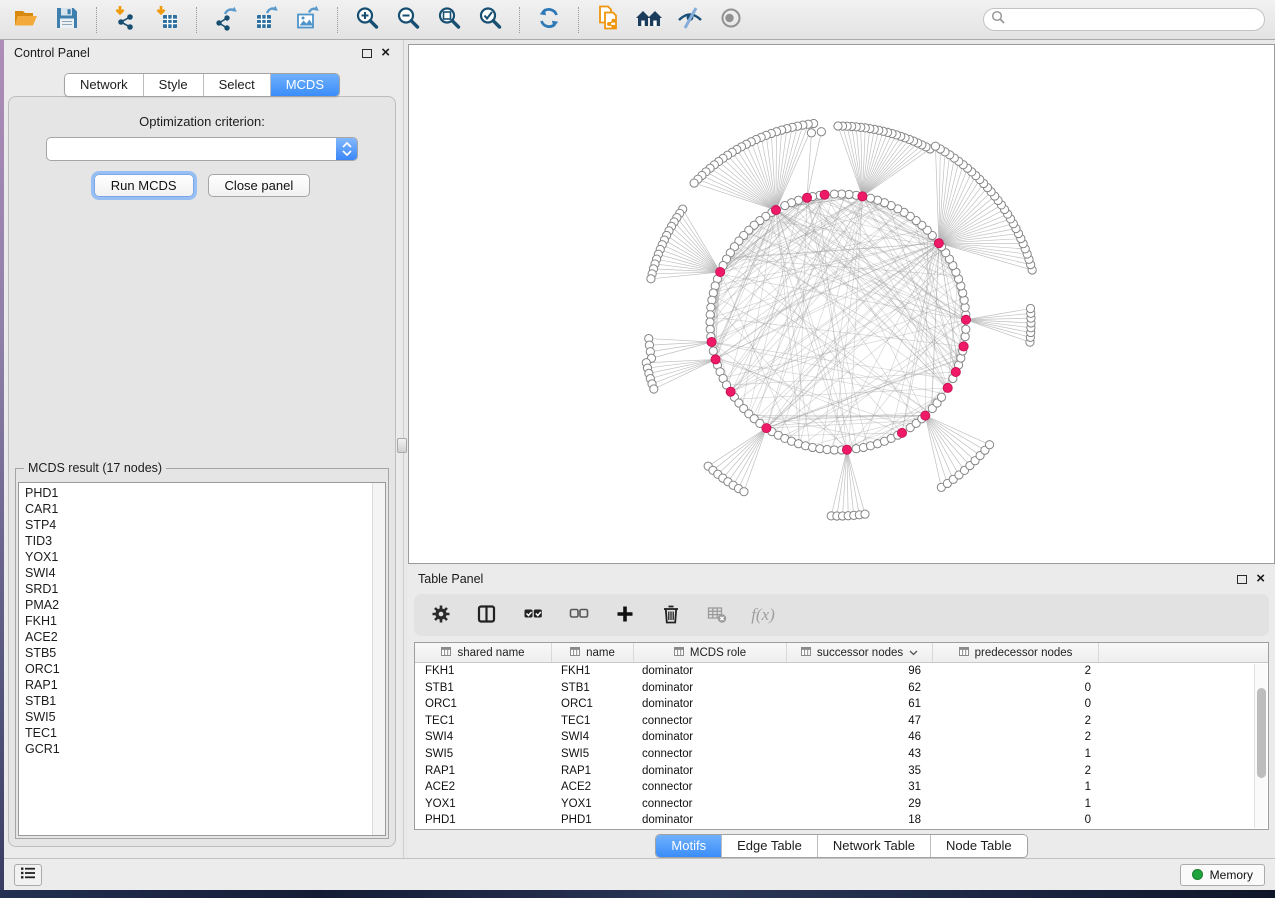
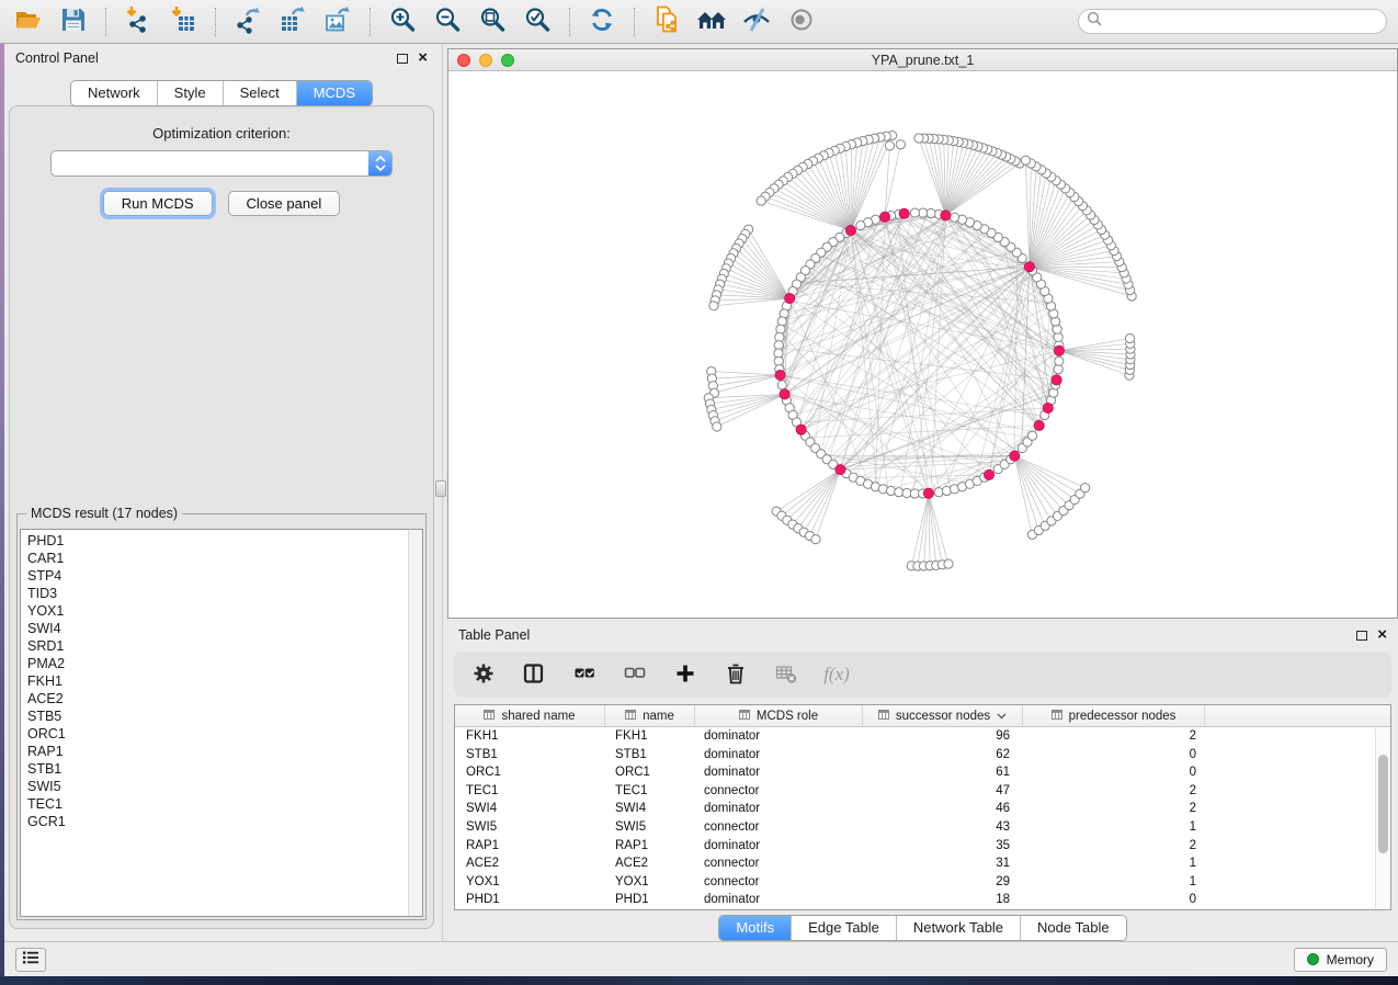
  Control Panel
  ×
  Network
  Style
  Select
  MCDS
  Optimization criterion:
  Run MCDS
  Close panel
  MCDS result (17 nodes)
  PHD1
  CAR1
  STP4
  TID3
  YOX1
  SWI4
  SRD1
  PMA2
  FKH1
  ACE2
  STB5
  ORC1
  RAP1
  STB1
  SWI5
  TEC1
  GCR1
+ YPA_prune.txt_1
  Table Panel
  ×
  f(x)
  shared name
  name
  MCDS role
  successor nodes
  predecessor nodes
  FKH1
  FKH1
  dominator
  96
  2
  STB1
  STB1
  dominator
  62
  0
  ORC1
  ORC1
  dominator
  61
  0
  TEC1
  TEC1
  connector
  47
  2
  SWI4
  SWI4
  dominator
  46
  2
  SWI5
  SWI5
  connector
  43
  1
  RAP1
  RAP1
  dominator
  35
  2
  ACE2
  ACE2
  connector
  31
  1
  YOX1
  YOX1
  connector
  29
  1
  PHD1
  PHD1
  dominator
  18
  0
  Motifs
  Edge Table
  Network Table
  Node Table
  Memory
